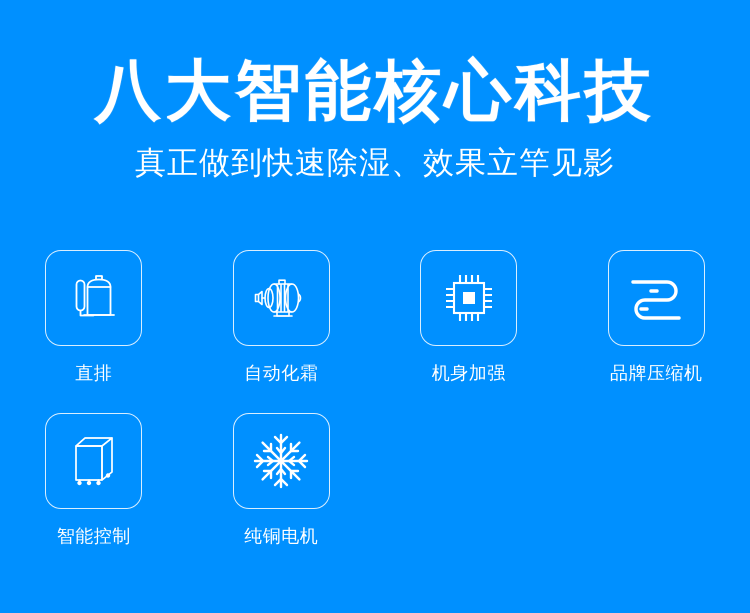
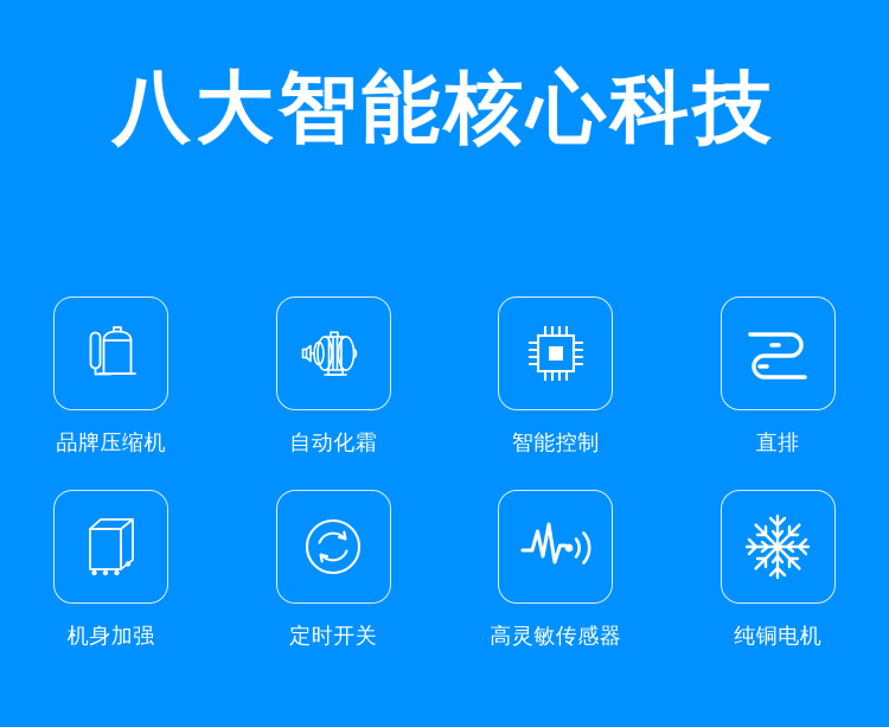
  八大智能核心科技
- 真正做到快速除湿、效果立竿见影
- 直排
+ 品牌压缩机
  自动化霜
- 机身加强
+ 智能控制
- 品牌压缩机
+ 直排
- 智能控制
+ 机身加强
+ 定时开关
+ 高灵敏传感器
  纯铜电机
